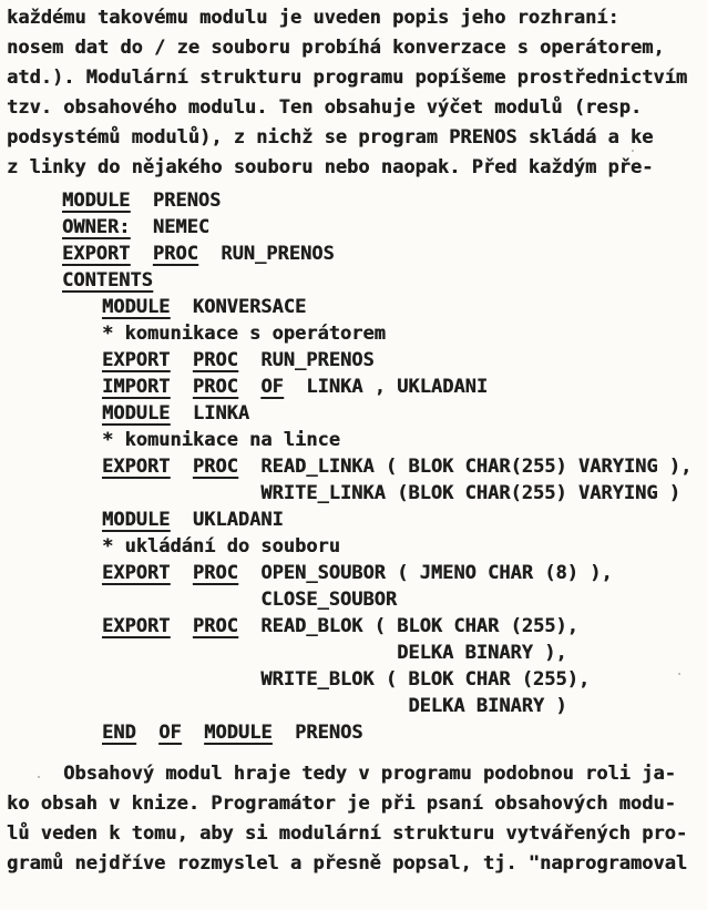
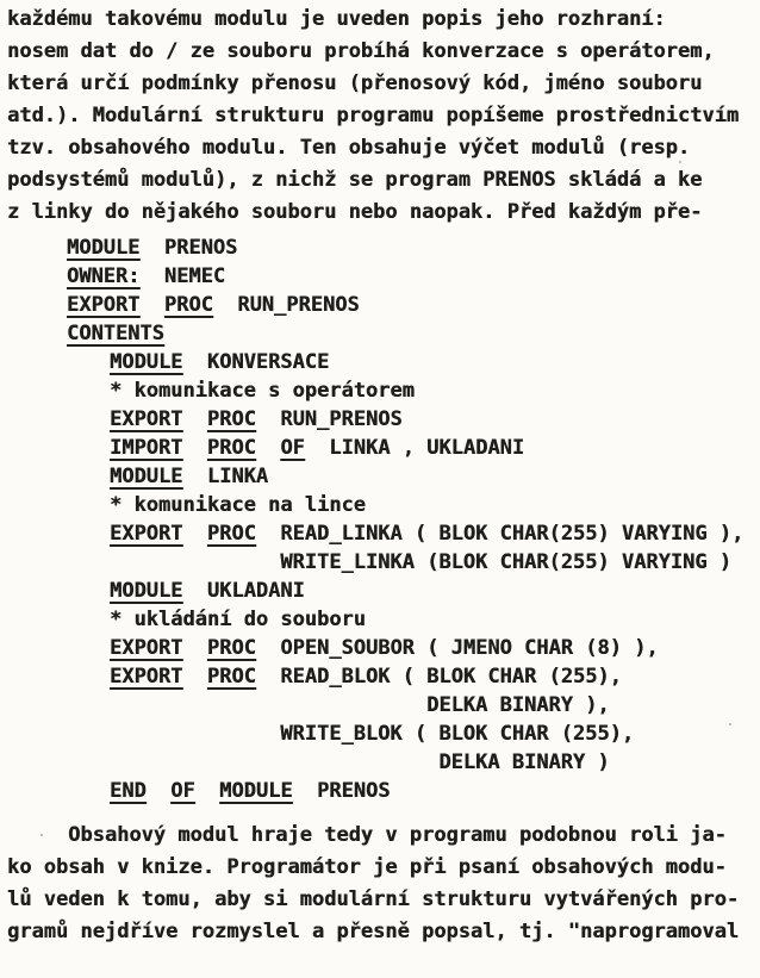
  každému takovému modulu je uveden popis jeho rozhraní:
  nosem dat do / ze souboru probíhá konverzace s operátorem,
+ která určí podmínky přenosu (přenosový kód, jméno souboru
  atd.). Modulární strukturu programu popíšeme prostřednictvím
  tzv. obsahového modulu. Ten obsahuje výčet modulů (resp.
  podsystémů modulů), z nichž se program PRENOS skládá a ke
  z linky do nějakého souboru nebo naopak. Před každým pře-
  MODULE PRENOS
  OWNER: NEMEC
  EXPORT PROC RUN_PRENOS
  CONTENTS
  MODULE KONVERSACE
  * komunikace s operátorem
  EXPORT PROC RUN_PRENOS
  IMPORT PROC OF LINKA , UKLADANI
  MODULE LINKA
  * komunikace na lince
  EXPORT PROC READ_LINKA ( BLOK CHAR(255) VARYING ),
  WRITE_LINKA (BLOK CHAR(255) VARYING )
  MODULE UKLADANI
  * ukládání do souboru
  EXPORT PROC OPEN_SOUBOR ( JMENO CHAR (8) ),
- CLOSE_SOUBOR
  EXPORT PROC READ_BLOK ( BLOK CHAR (255),
  DELKA BINARY ),
  WRITE_BLOK ( BLOK CHAR (255),
  DELKA BINARY )
  END OF MODULE PRENOS
  Obsahový modul hraje tedy v programu podobnou roli ja-
  ko obsah v knize. Programátor je při psaní obsahových modu-
  lů veden k tomu, aby si modulární strukturu vytvářených pro-
  gramů nejdříve rozmyslel a přesně popsal, tj. "naprogramoval
